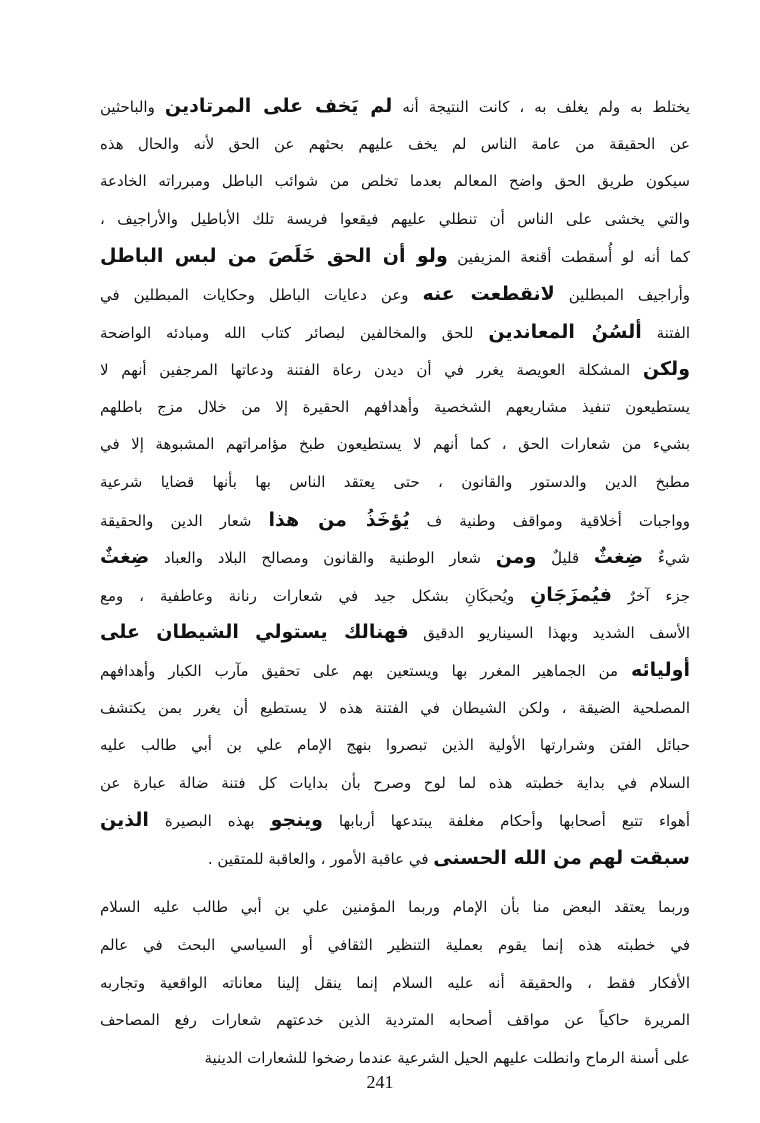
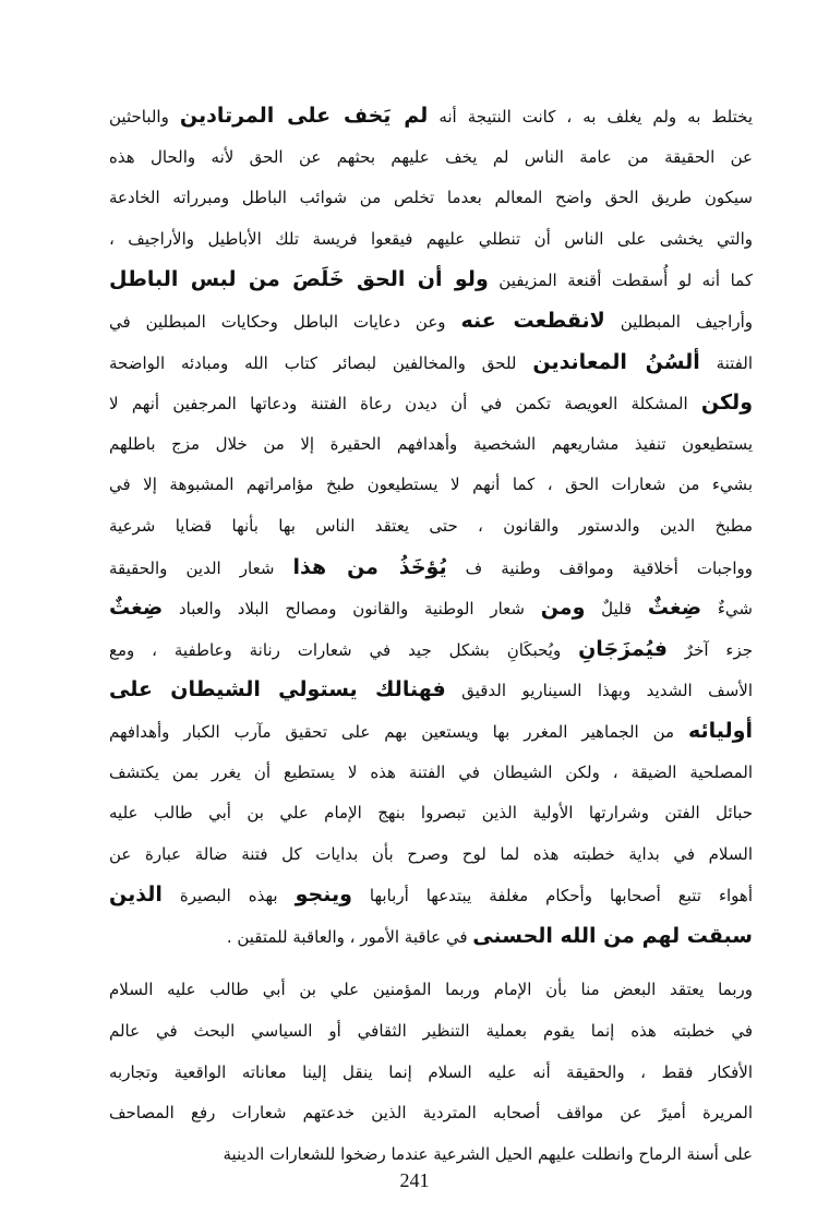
  يختلط به ولم يغلف به ، كانت النتيجة أنه لم يَخف على المرتادين والباحثين
  عن الحقيقة من عامة الناس لم يخف عليهم بحثهم عن الحق لأنه والحال هذه
  سيكون طريق الحق واضح المعالم بعدما تخلص من شوائب الباطل ومبرراته الخادعة
  والتي يخشى على الناس أن تنطلي عليهم فيقعوا فريسة تلك الأباطيل والأراجيف ،
  كما أنه لو أُسقطت أقنعة المزيفين ولو أن الحق خَلَصَ من لبس الباطل
  وأراجيف المبطلين لانقطعت عنه وعن دعايات الباطل وحكايات المبطلين في
  الفتنة ألسُنُ المعاندين للحق والمخالفين لبصائر كتاب الله ومبادئه الواضحة
- ولكن المشكلة العويصة يغرر في أن ديدن رعاة الفتنة ودعاتها المرجفين أنهم لا
+ ولكن المشكلة العويصة تكمن في أن ديدن رعاة الفتنة ودعاتها المرجفين أنهم لا
  يستطيعون تنفيذ مشاريعهم الشخصية وأهدافهم الحقيرة إلا من خلال مزج باطلهم
  بشيء من شعارات الحق ، كما أنهم لا يستطيعون طبخ مؤامراتهم المشبوهة إلا في
  مطبخ الدين والدستور والقانون ، حتى يعتقد الناس بها بأنها قضايا شرعية
  وواجبات أخلاقية ومواقف وطنية ف يُؤخَذُ من هذا شعار الدين والحقيقة
  شيءٌ ضِغثٌ قليلٌ ومن شعار الوطنية والقانون ومصالح البلاد والعباد ضِغثٌ
  جزء آخرٌ فيُمزَجَانِ ويُحبكَانِ بشكل جيد في شعارات رنانة وعاطفية ، ومع
  الأسف الشديد وبهذا السيناريو الدقيق فهنالك يستولي الشيطان على
  أوليائه من الجماهير المغرر بها ويستعين بهم على تحقيق مآرب الكبار وأهدافهم
  المصلحية الضيقة ، ولكن الشيطان في الفتنة هذه لا يستطيع أن يغرر بمن يكتشف
  حبائل الفتن وشرارتها الأولية الذين تبصروا بنهج الإمام علي بن أبي طالب عليه
  السلام في بداية خطبته هذه لما لوح وصرح بأن بدايات كل فتنة ضالة عبارة عن
  أهواء تتبع أصحابها وأحكام مغلفة يبتدعها أربابها وينجو بهذه البصيرة الذين
  سبقت لهم من الله الحسنى في عاقبة الأمور ، والعاقبة للمتقين .
  وربما يعتقد البعض منا بأن الإمام وربما المؤمنين علي بن أبي طالب عليه السلام
  في خطبته هذه إنما يقوم بعملية التنظير الثقافي أو السياسي البحث في عالم
  الأفكار فقط ، والحقيقة أنه عليه السلام إنما ينقل إلينا معاناته الواقعية وتجاربه
- المريرة حاكياً عن مواقف أصحابه المتردية الذين خدعتهم شعارات رفع المصاحف
+ المريرة أميرً عن مواقف أصحابه المتردية الذين خدعتهم شعارات رفع المصاحف
  على أسنة الرماح وانطلت عليهم الحيل الشرعية عندما رضخوا للشعارات الدينية
  241
